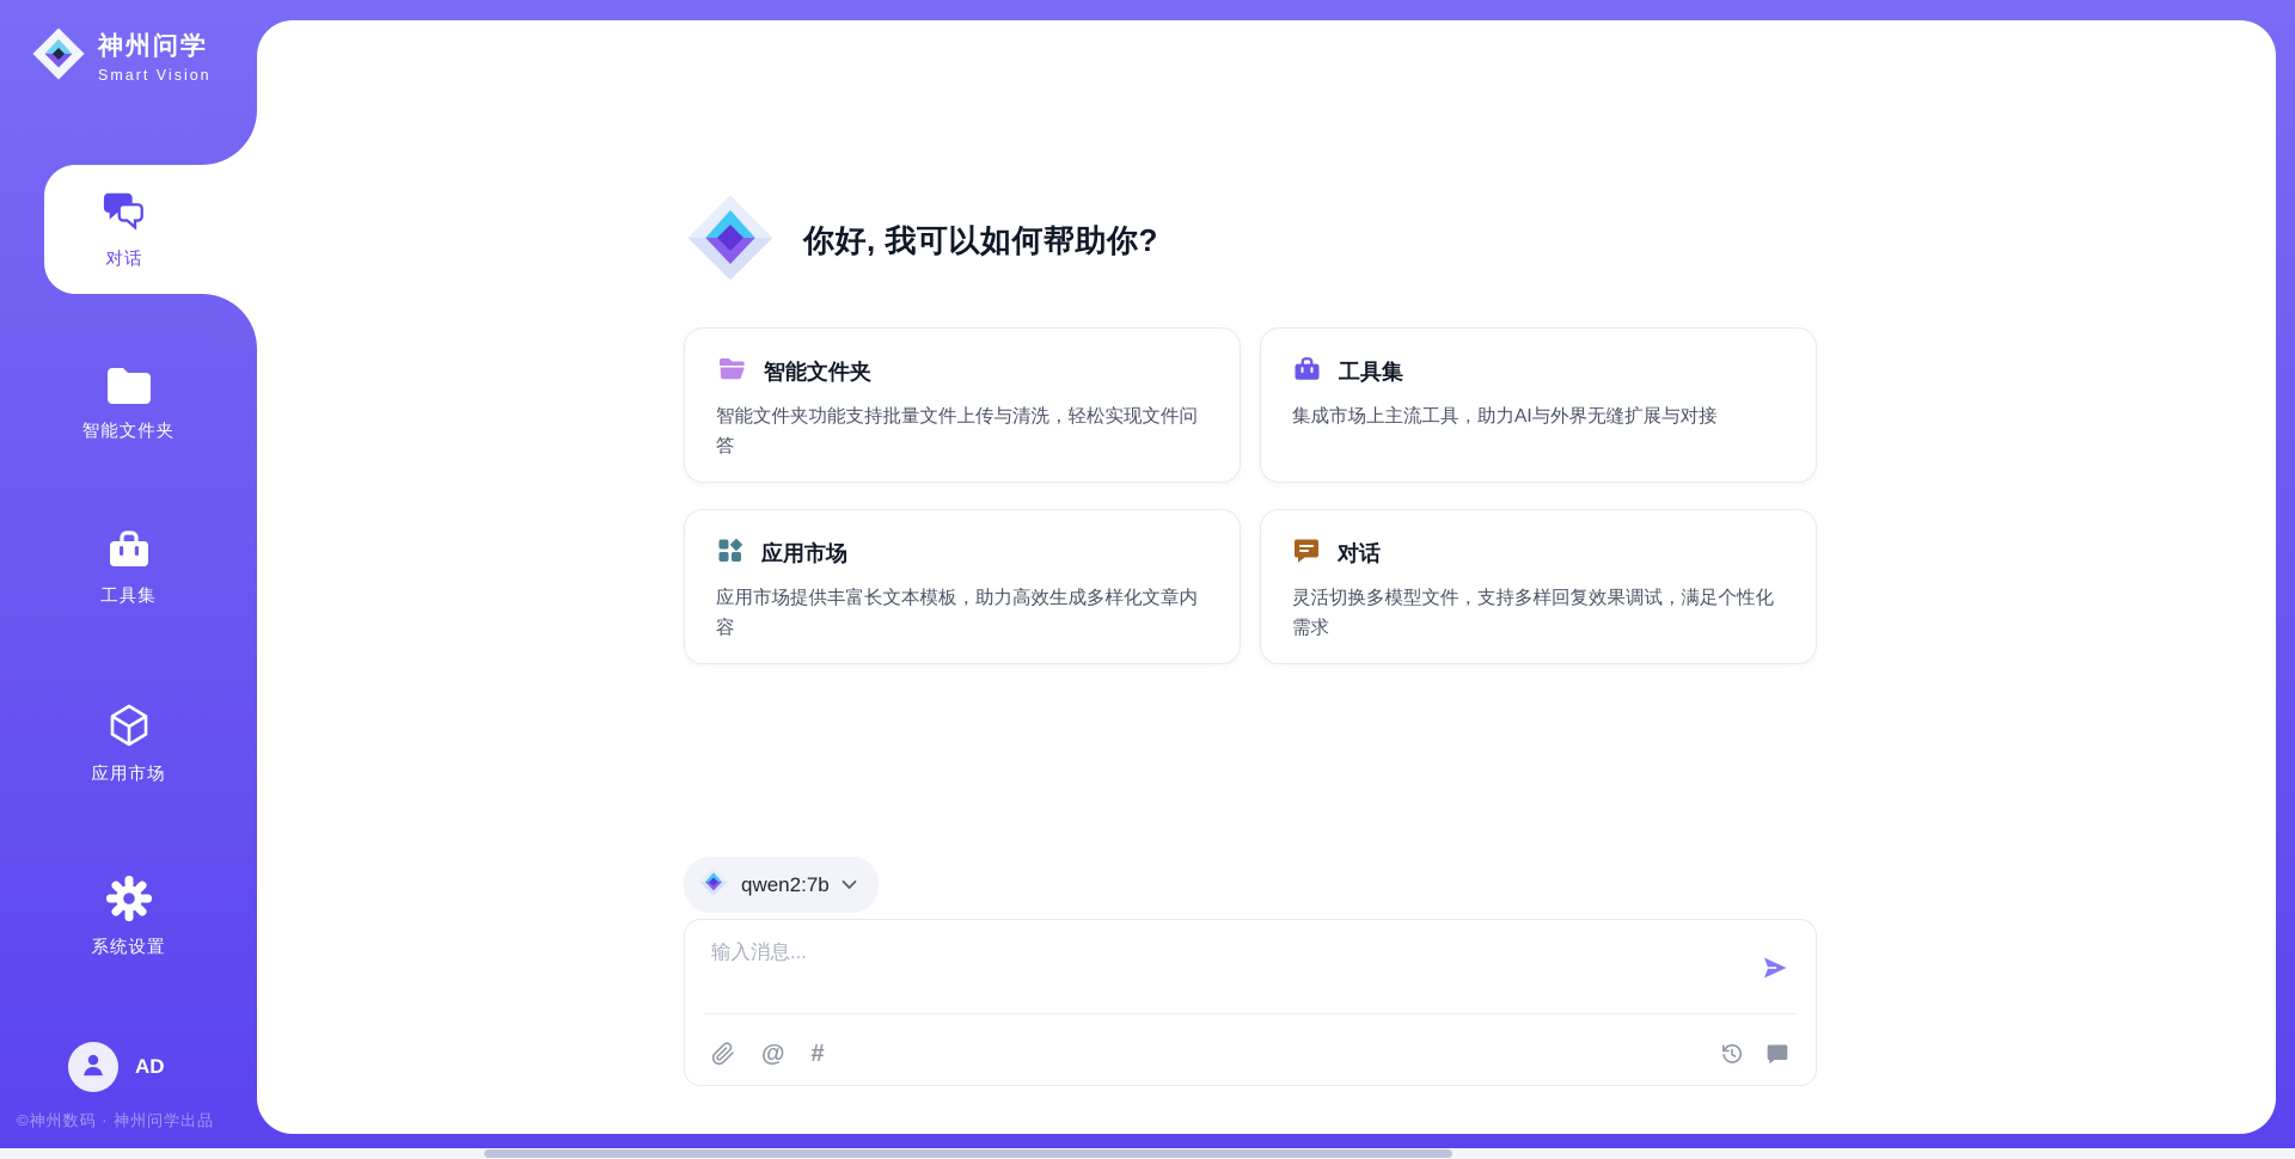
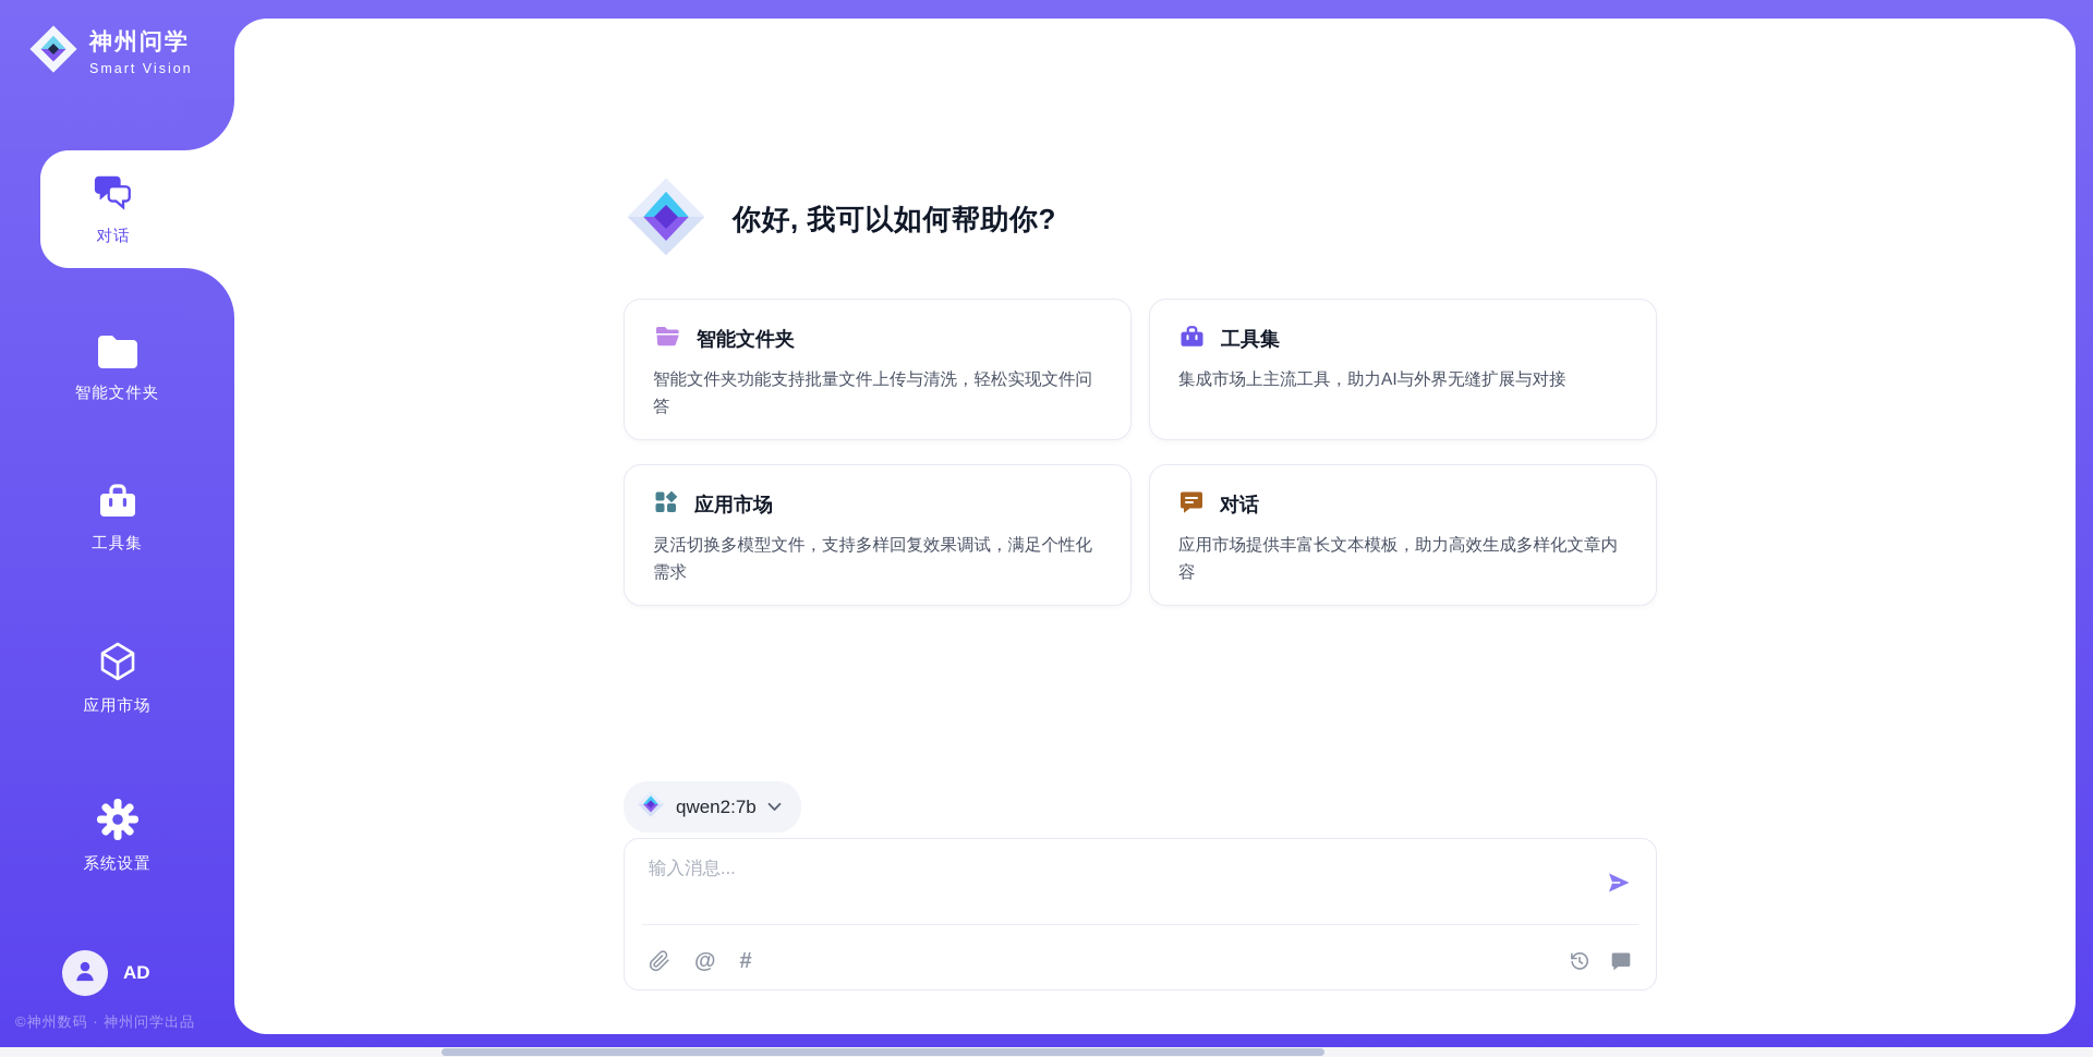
  神州问学
  Smart Vision
  对话
  智能文件夹
  工具集
  应用市场
  系统设置
  AD
  ©神州数码 · 神州问学出品
  你好, 我可以如何帮助你?
  智能文件夹
  智能文件夹功能支持批量文件上传与清洗，轻松实现文件问答
  工具集
  集成市场上主流工具，助力AI与外界无缝扩展与对接
  应用市场
- 应用市场提供丰富长文本模板，助力高效生成多样化文章内容
+ 灵活切换多模型文件，支持多样回复效果调试，满足个性化需求
  对话
- 灵活切换多模型文件，支持多样回复效果调试，满足个性化需求
+ 应用市场提供丰富长文本模板，助力高效生成多样化文章内容
  qwen2:7b
  输入消息...
  @
  #
